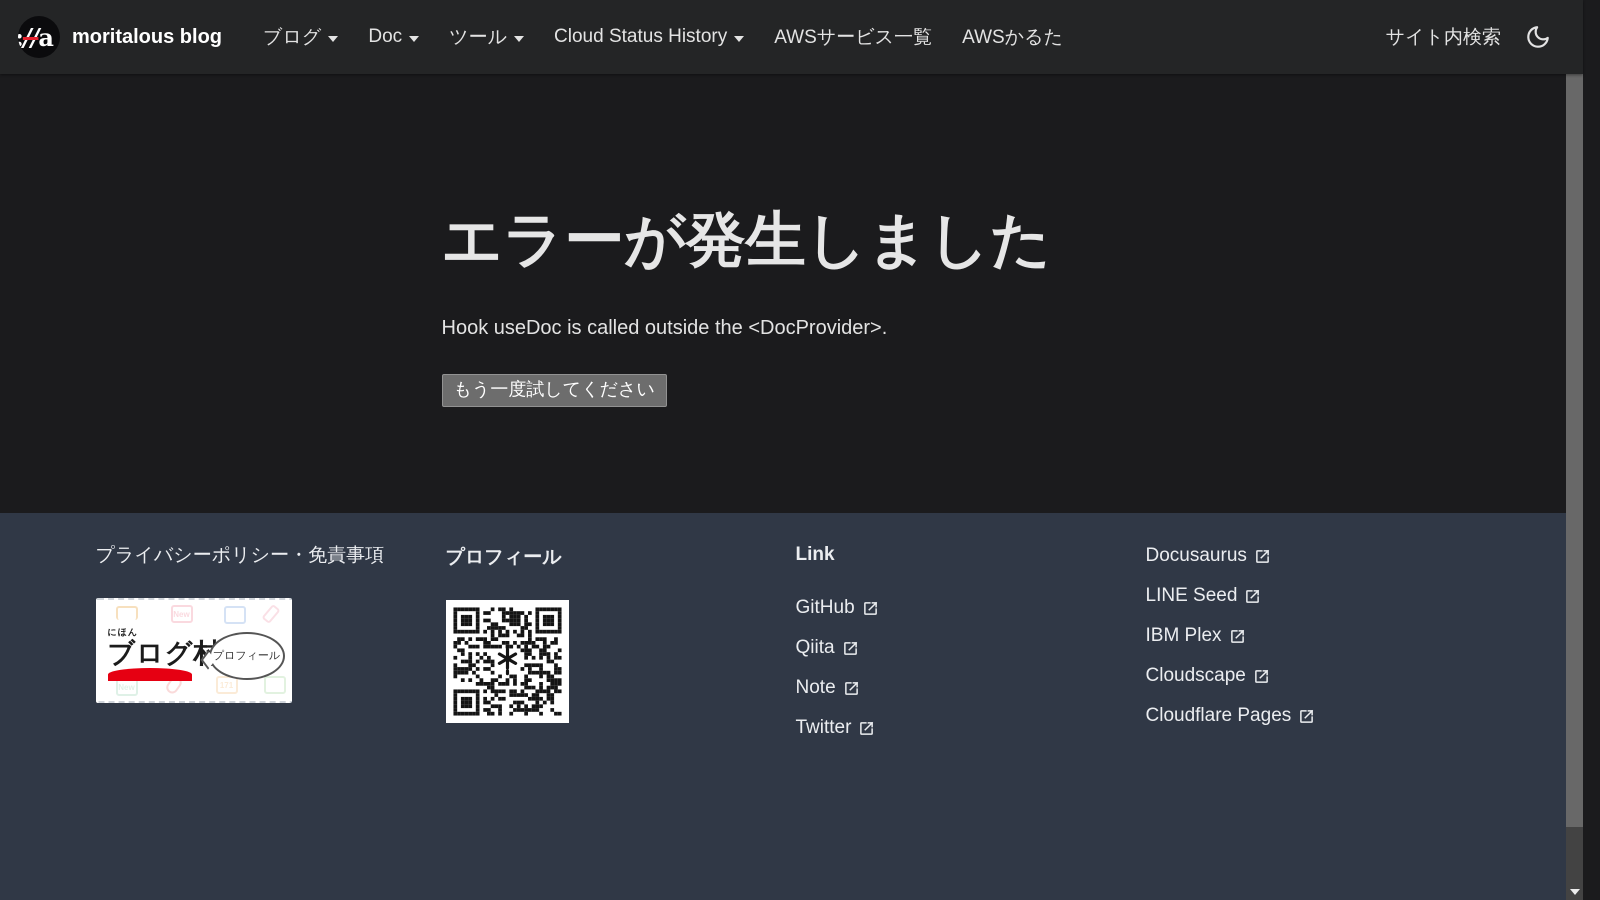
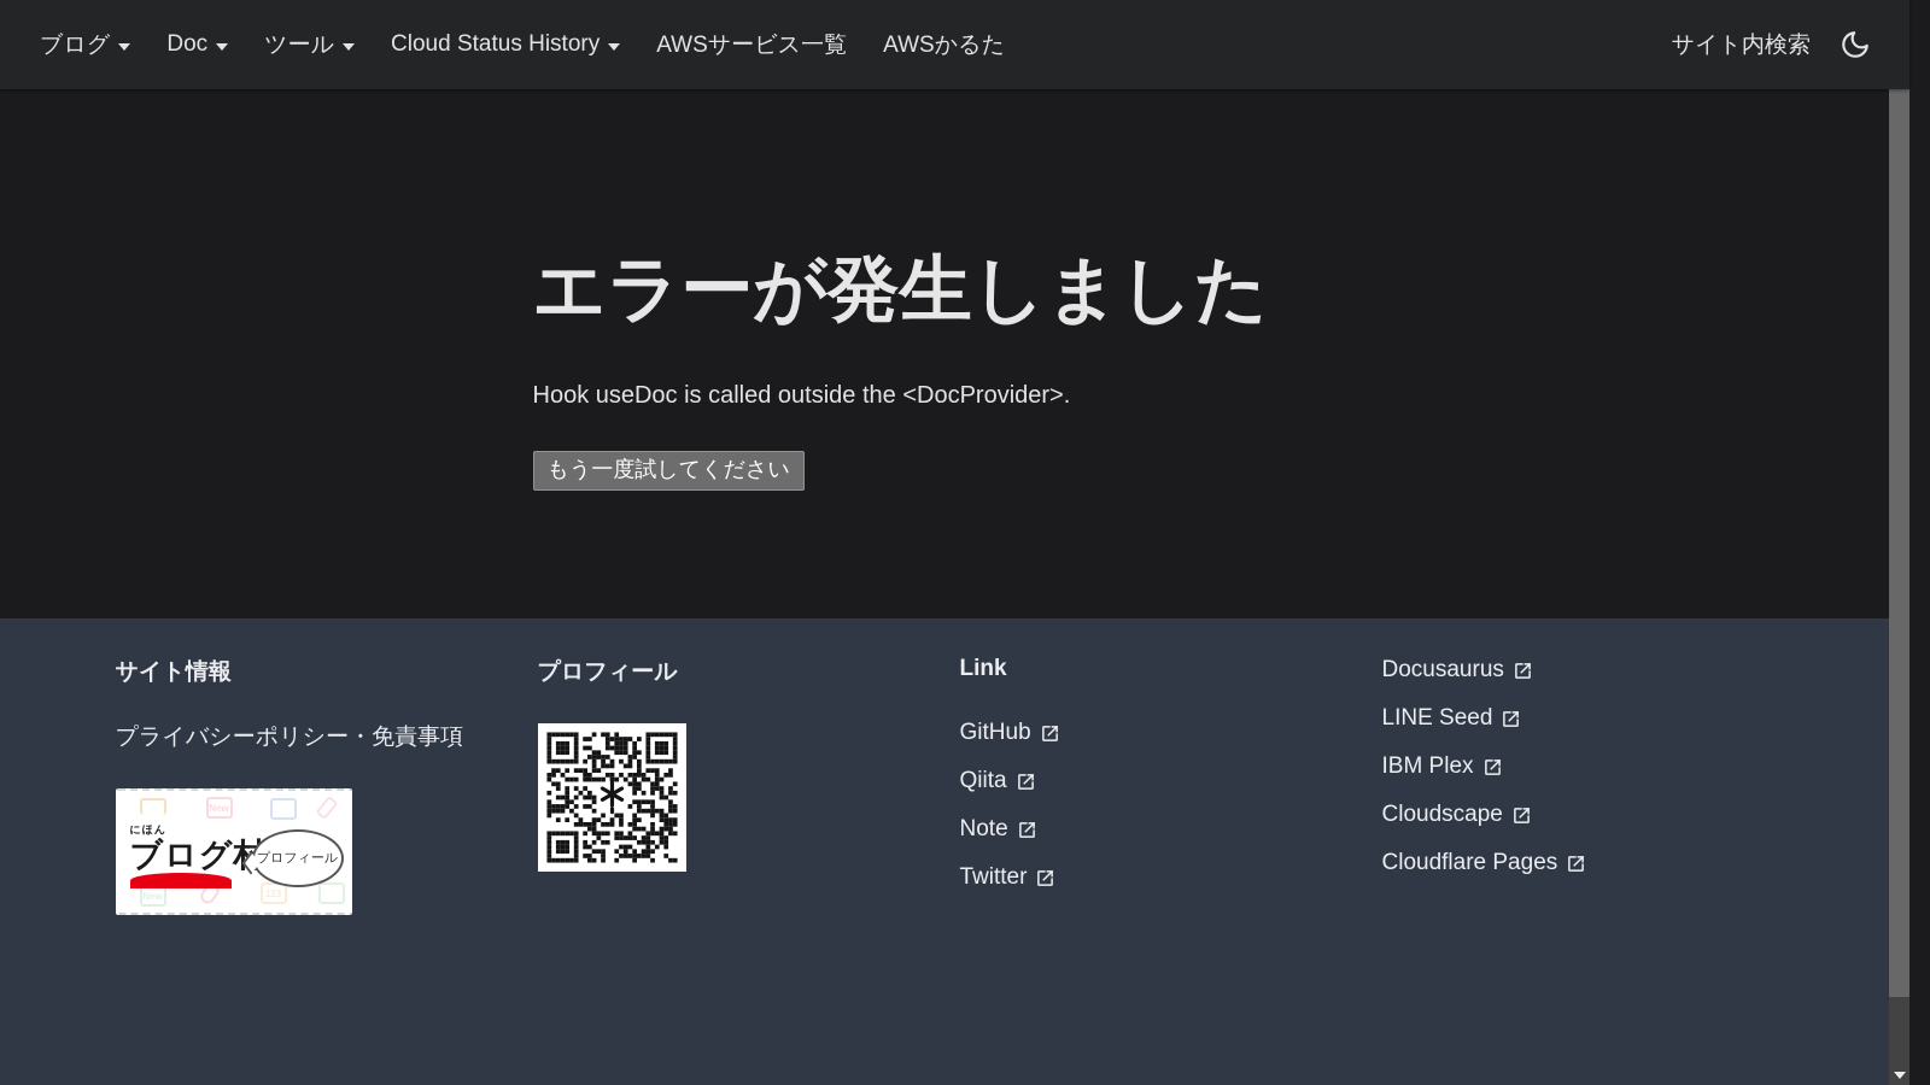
- ://a
- moritalous blog
  ブログ
  Doc
  ツール
  Cloud Status History
  AWSサービス一覧
  AWSかるた
  サイト内検索
  エラーが発生しました
  Hook useDoc is called outside the <DocProvider>.
  もう一度試してください
+ サイト情報
  プライバシーポリシー・免責事項
  New
  New
- 171
+ 123
  にほん
  ブログ
  プロフィール
  プロフィール
  Link
  GitHub
  Qiita
  Note
  Twitter
  Docusaurus
  LINE Seed
  IBM Plex
  Cloudscape
  Cloudflare Pages
